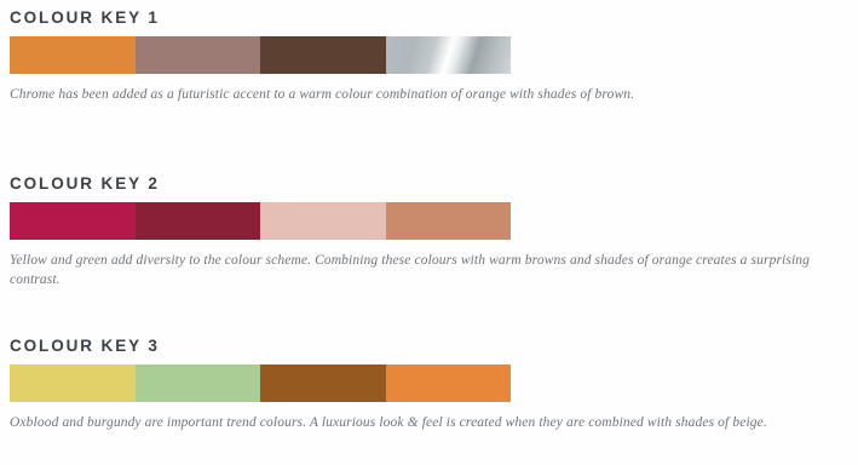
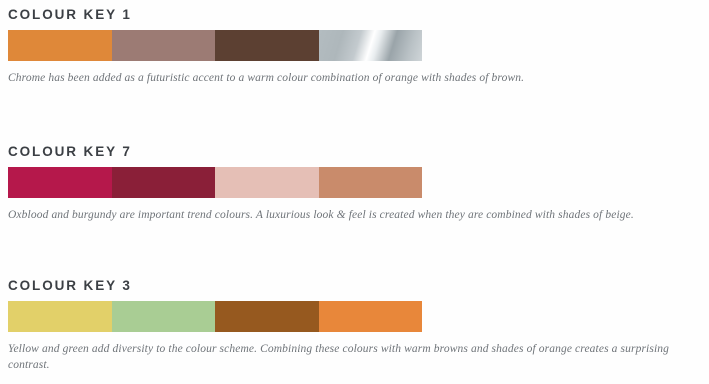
  COLOUR KEY 1
  Chrome has been added as a futuristic accent to a warm colour combination of orange with shades of brown.
- COLOUR KEY 2
+ COLOUR KEY 7
- Yellow and green add diversity to the colour scheme. Combining these colours with warm browns and shades of orange creates a surprising contrast.
+ Oxblood and burgundy are important trend colours. A luxurious look & feel is created when they are combined with shades of beige.
  COLOUR KEY 3
- Oxblood and burgundy are important trend colours. A luxurious look & feel is created when they are combined with shades of beige.
+ Yellow and green add diversity to the colour scheme. Combining these colours with warm browns and shades of orange creates a surprising contrast.
